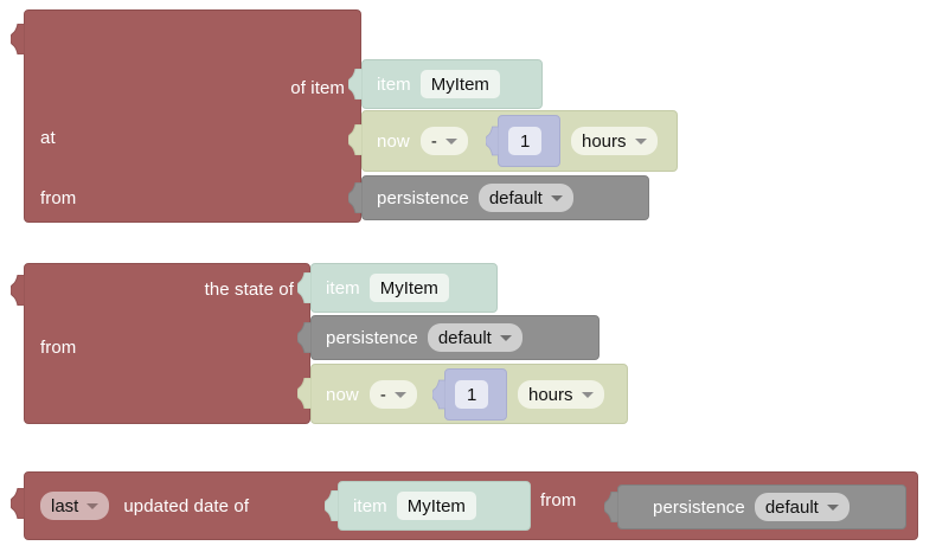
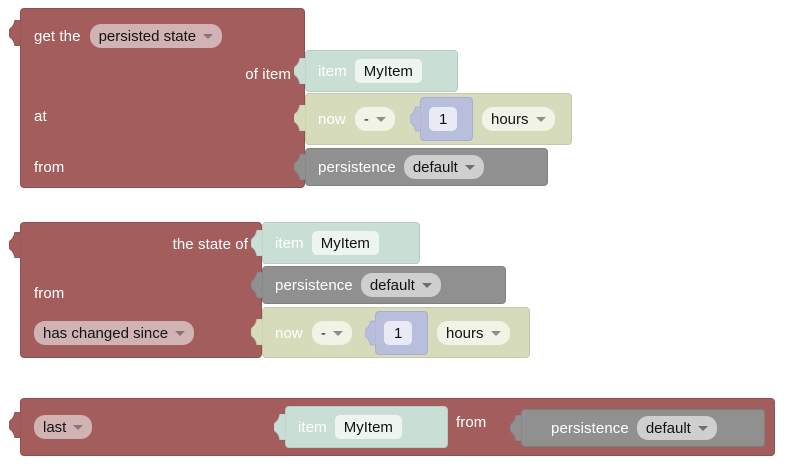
+ get the
+ persisted state
  of item
  at
  from
  item
  MyItem
  now
  -
  1
  hours
  persistence
  default
  the state of
  from
+ has changed since
  item
  MyItem
  persistence
  default
  now
  -
  1
  hours
  last
- updated date of
  item
  MyItem
  from
  persistence
  default
